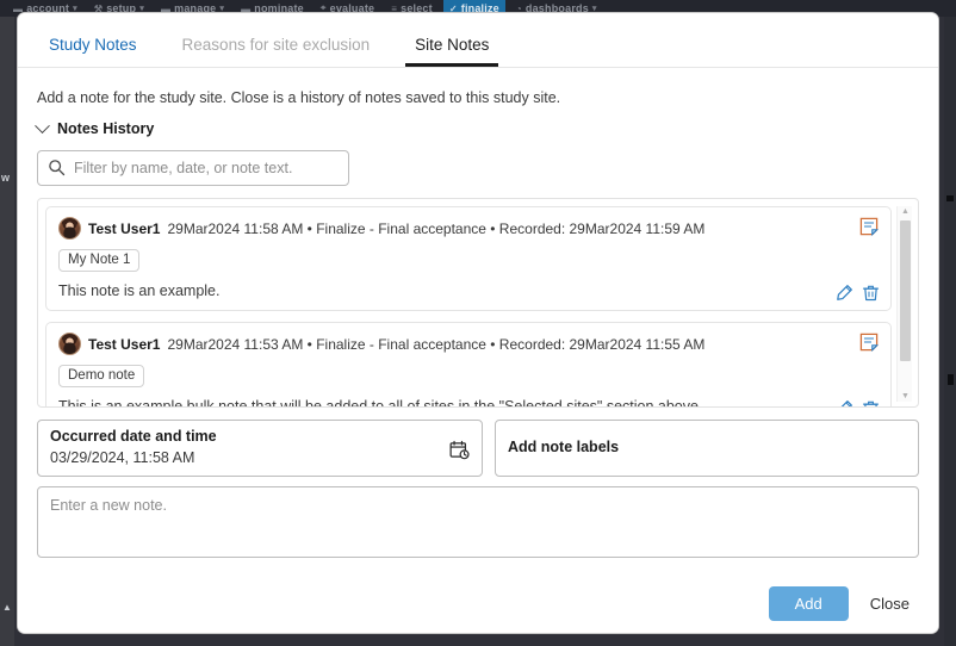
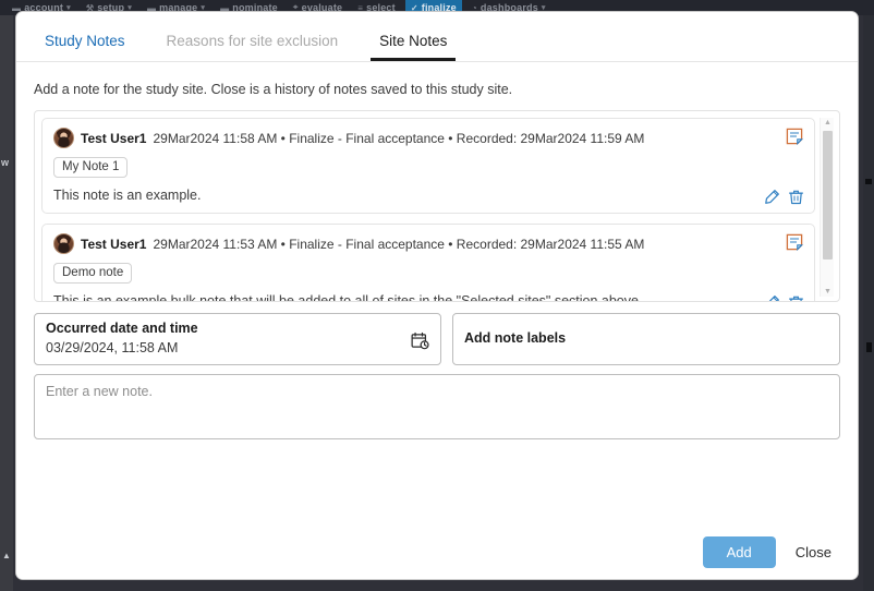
  ▬
  account
  ⚒
  setup
  ▬
  manage
  ▬
  nominate
  ⌖
  evaluate
  ≡
  select
  ✓
  finalize
  ◔
  dashboards
  w
  ▲
  Study Notes
  Reasons for site exclusion
  Site Notes
  Add a note for the study site. Close is a history of notes saved to this study site.
- Notes History
- Filter by name, date, or note text.
  Test User1
  29Mar2024 11:58 AM • Finalize - Final acceptance • Recorded: 29Mar2024 11:59 AM
  My Note 1
  This note is an example.
  Test User1
  29Mar2024 11:53 AM • Finalize - Final acceptance • Recorded: 29Mar2024 11:55 AM
  Demo note
  Occurred date and time
  03/29/2024, 11:58 AM
  Add note labels
  Enter a new note.
  Add
  Close
